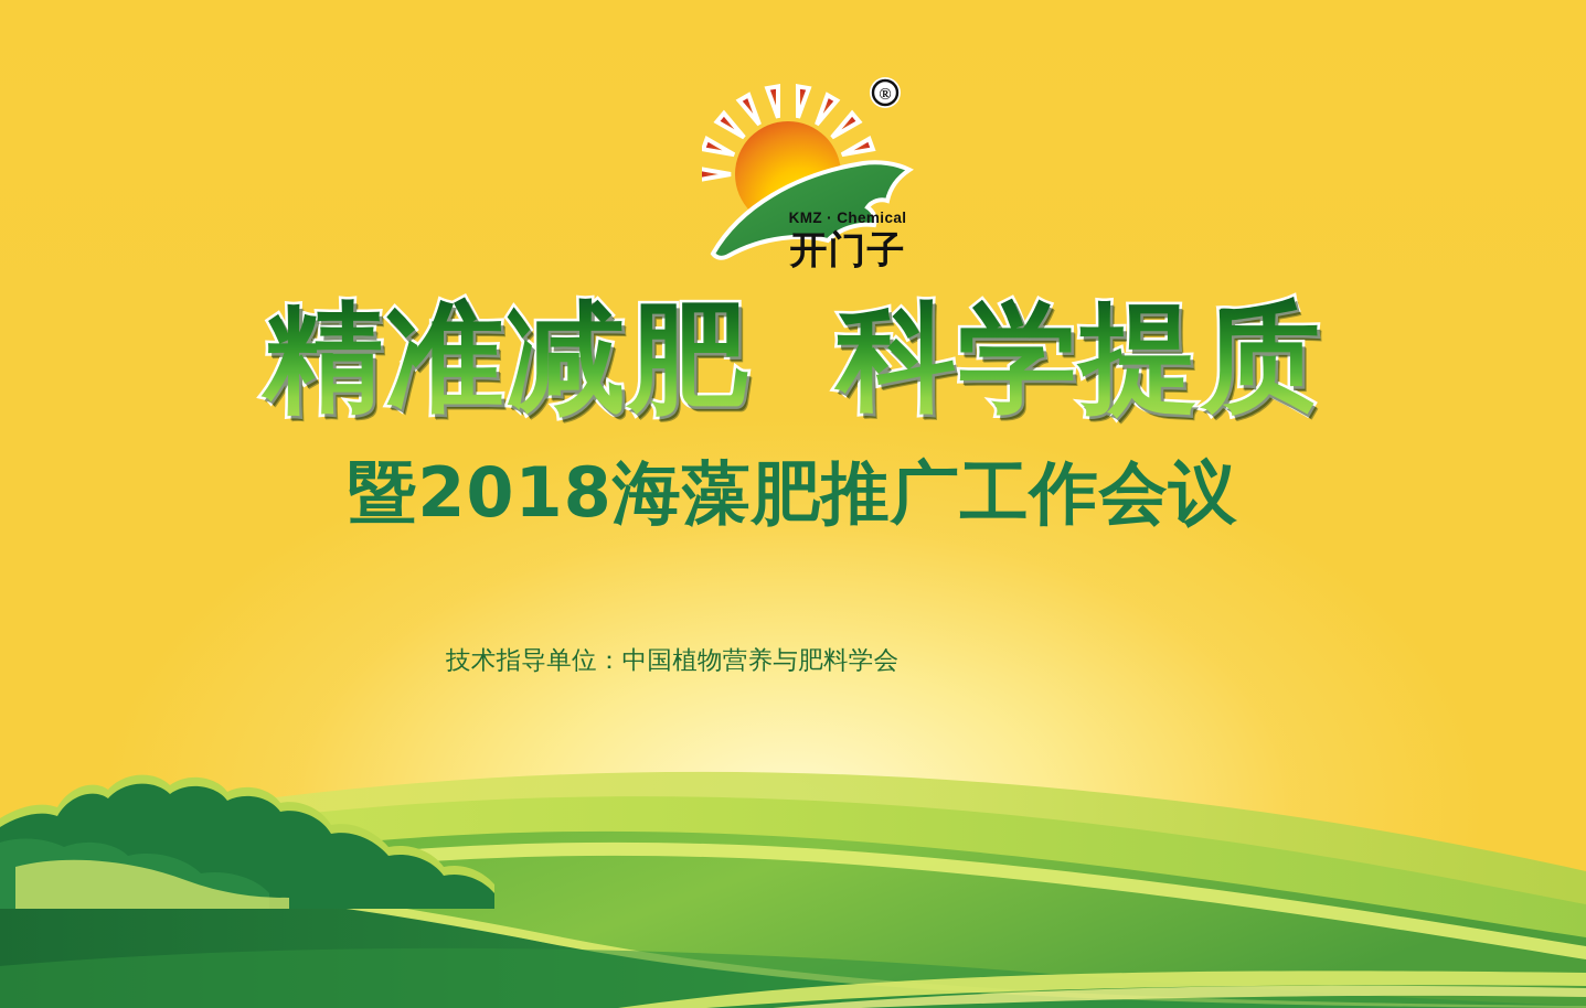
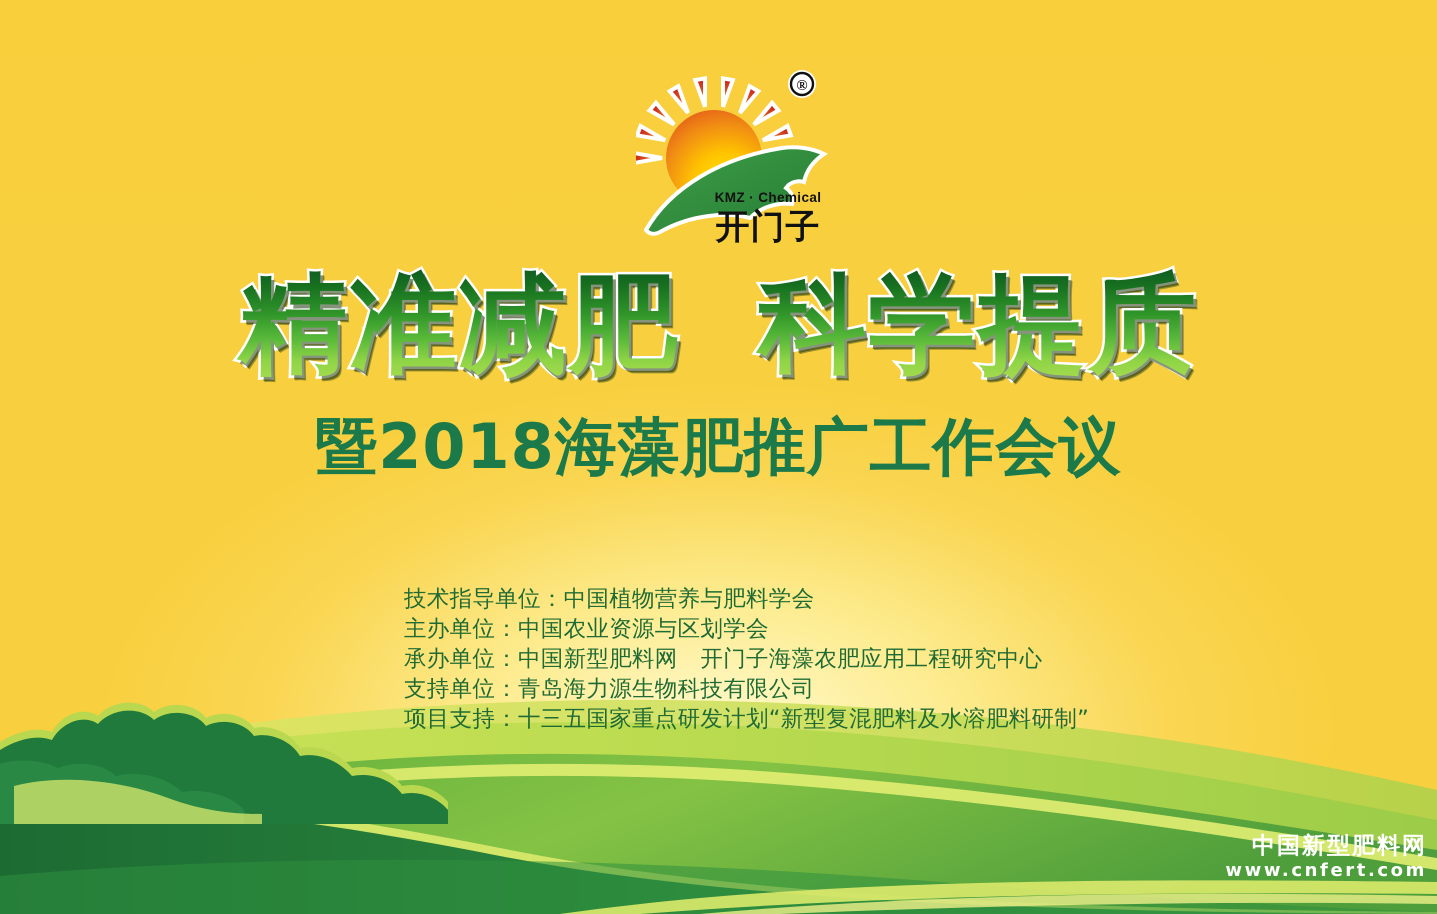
  ®
  KMZ · Chemical
  开门子
  精准减肥 科学提质
  暨2018海藻肥推广工作会议
  技术指导单位：中国植物营养与肥料学会
+ 主办单位：中国农业资源与区划学会
+ 承办单位：中国新型肥料网 开门子海藻农肥应用工程研究中心
+ 支持单位：青岛海力源生物科技有限公司
+ 项目支持：十三五国家重点研发计划“新型复混肥料及水溶肥料研制”
+ 中国新型肥料网
+ www.cnfert.com
